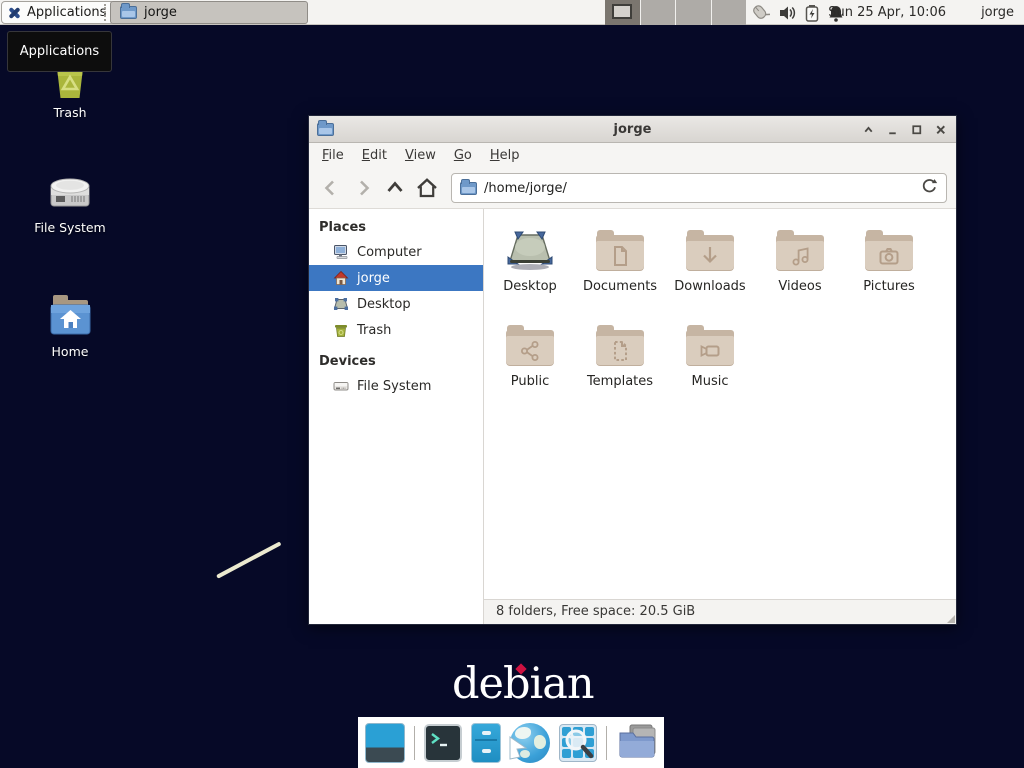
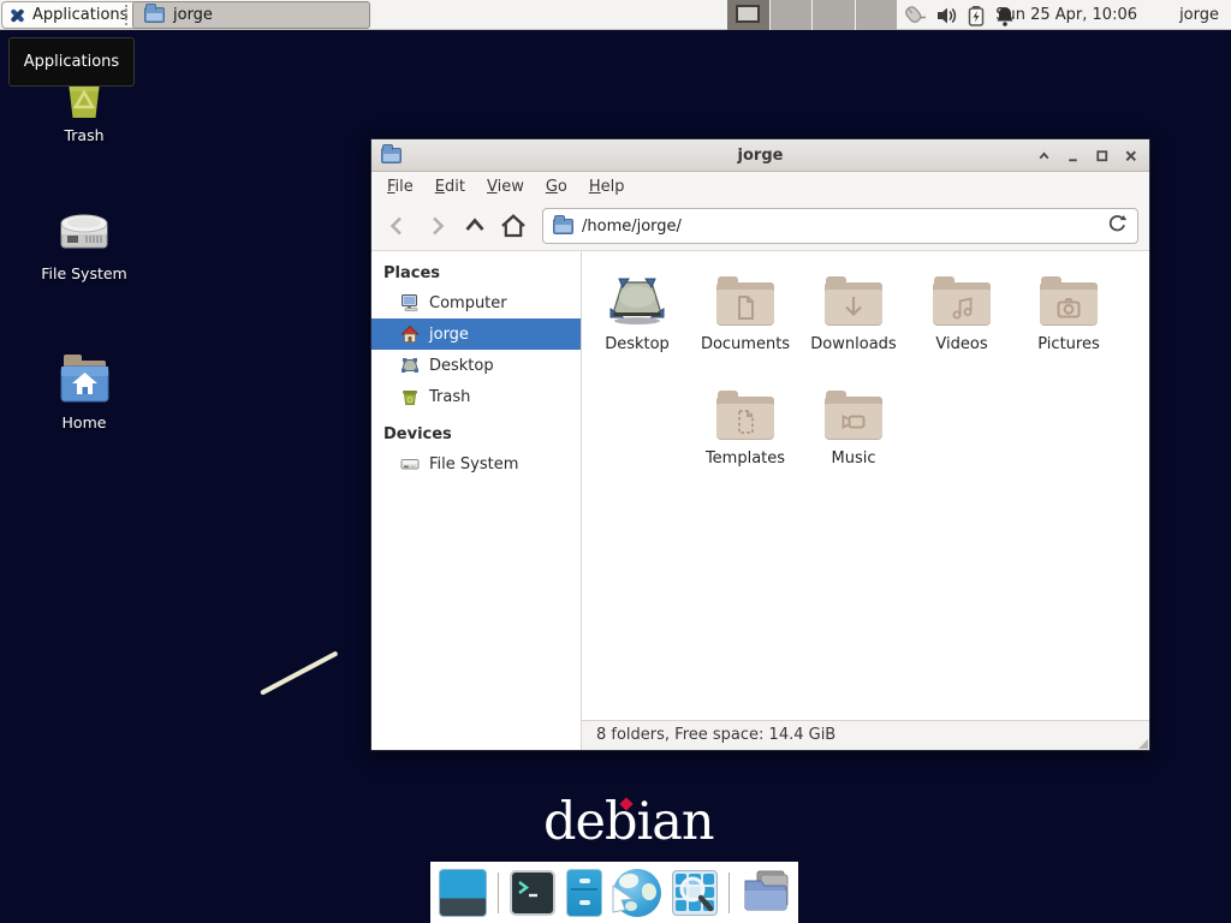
  Applications
  jorge
  Sun 25 Apr, 10:06
  jorge
  Applications
  Trash
  File System
  Home
  debian
  jorge
  File
  Edit
  View
  Go
  Help
  /home/jorge/
  Places
  Computer
  jorge
  Desktop
  Trash
  Devices
  File System
  Desktop
  Documents
  Downloads
  Videos
  Pictures
- Public
  Templates
  Music
- 8 folders, Free space: 20.5 GiB
+ 8 folders, Free space: 14.4 GiB
